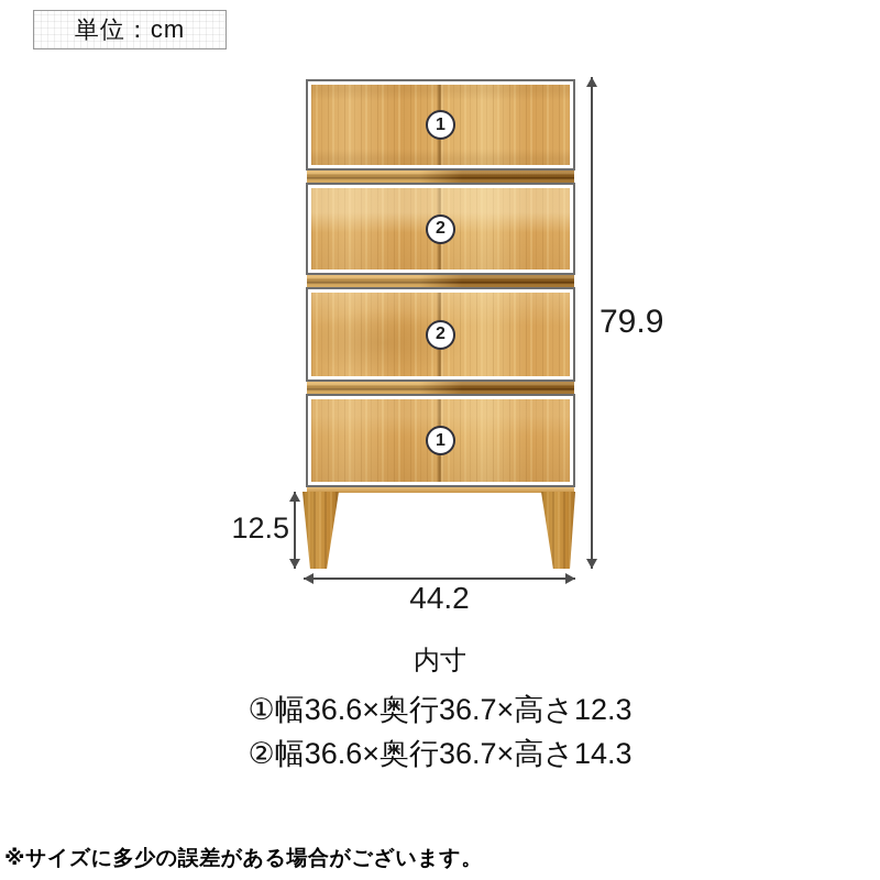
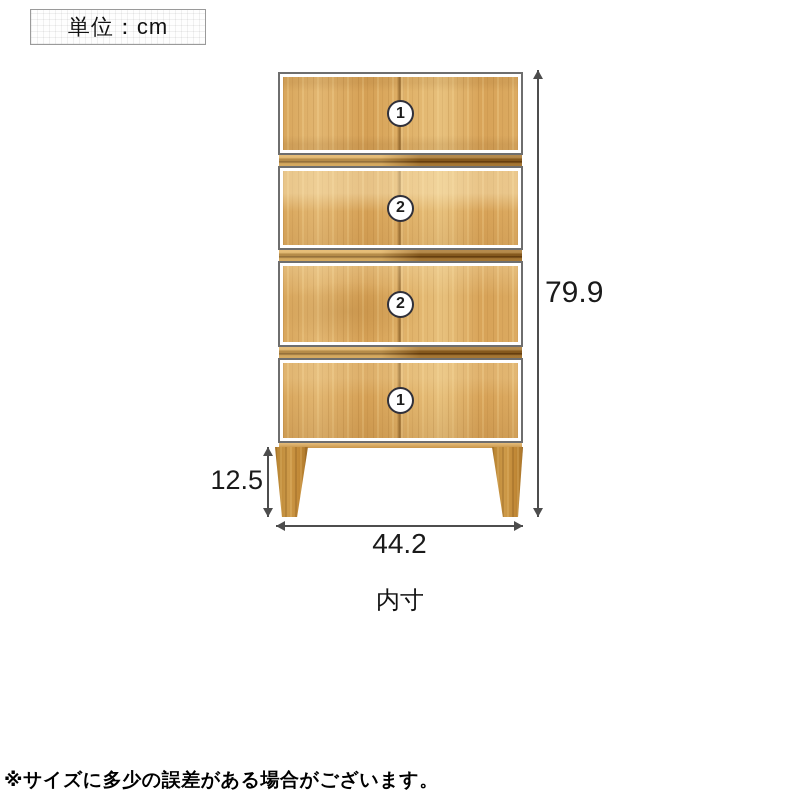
  単位：cm
  1
  2
  2
  1
  79.9
  12.5
  44.2
  内寸
- ①幅36.6×奥行36.7×高さ12.3
- ②幅36.6×奥行36.7×高さ14.3
  ※サイズに多少の誤差がある場合がございます。
